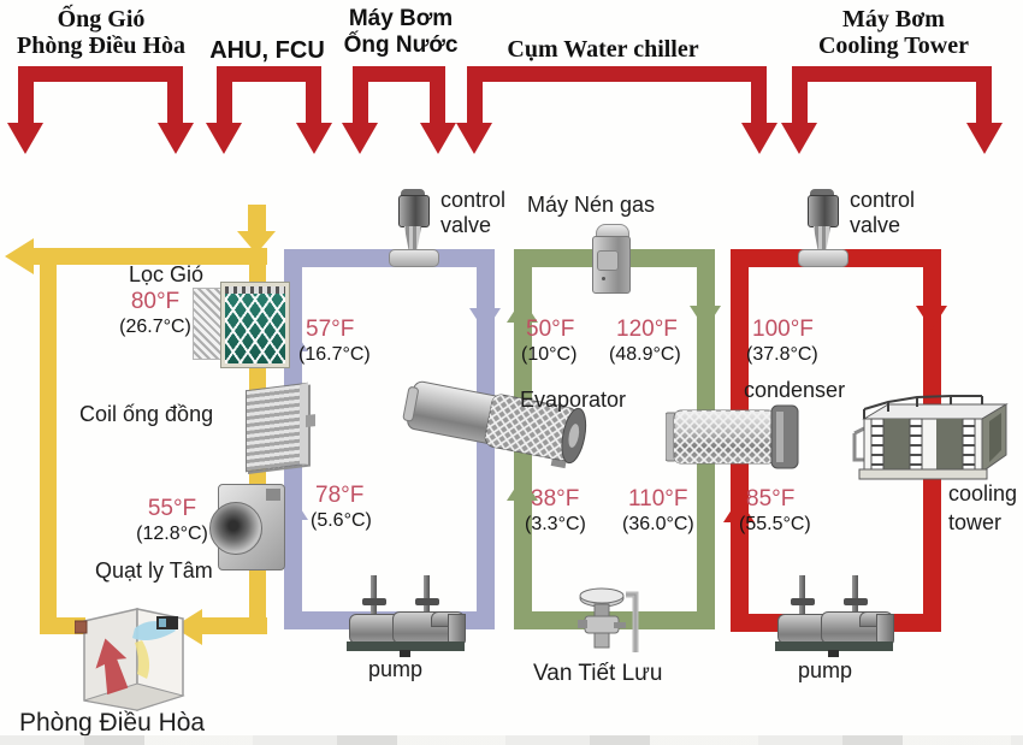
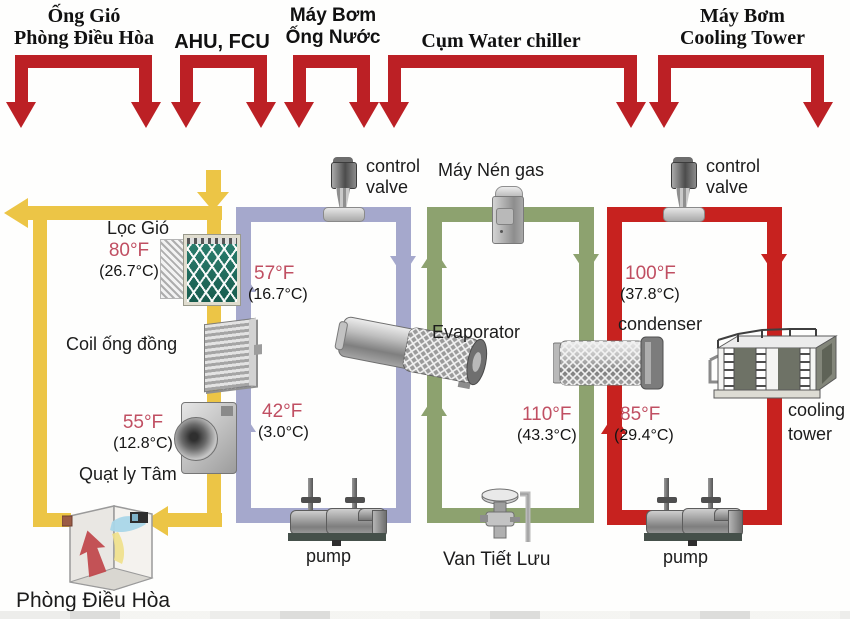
  Ống Gió
  Phòng Điều Hòa
  AHU, FCU
  Máy Bơm
  Ống Nước
  Cụm Water chiller
  Máy Bơm
  Cooling Tower
  Lọc Gió
  Coil ống đồng
  Quạt ly Tâm
  Phòng Điều Hòa
  control valve
  control valve
  Máy Nén gas
  Evaporator
  condenser
  cooling
  tower
  pump
  Van Tiết Lưu
  pump
  80°F
  (26.7°C)
  55°F
  (12.8°C)
  57°F
  (16.7°C)
- 78°F
+ 42°F
- (5.6°C)
+ (3.0°C)
- 50°F
- (10°C)
- 120°F
- (48.9°C)
- 38°F
- (3.3°C)
  110°F
- (36.0°C)
+ (43.3°C)
  100°F
  (37.8°C)
  85°F
- (55.5°C)
+ (29.4°C)
